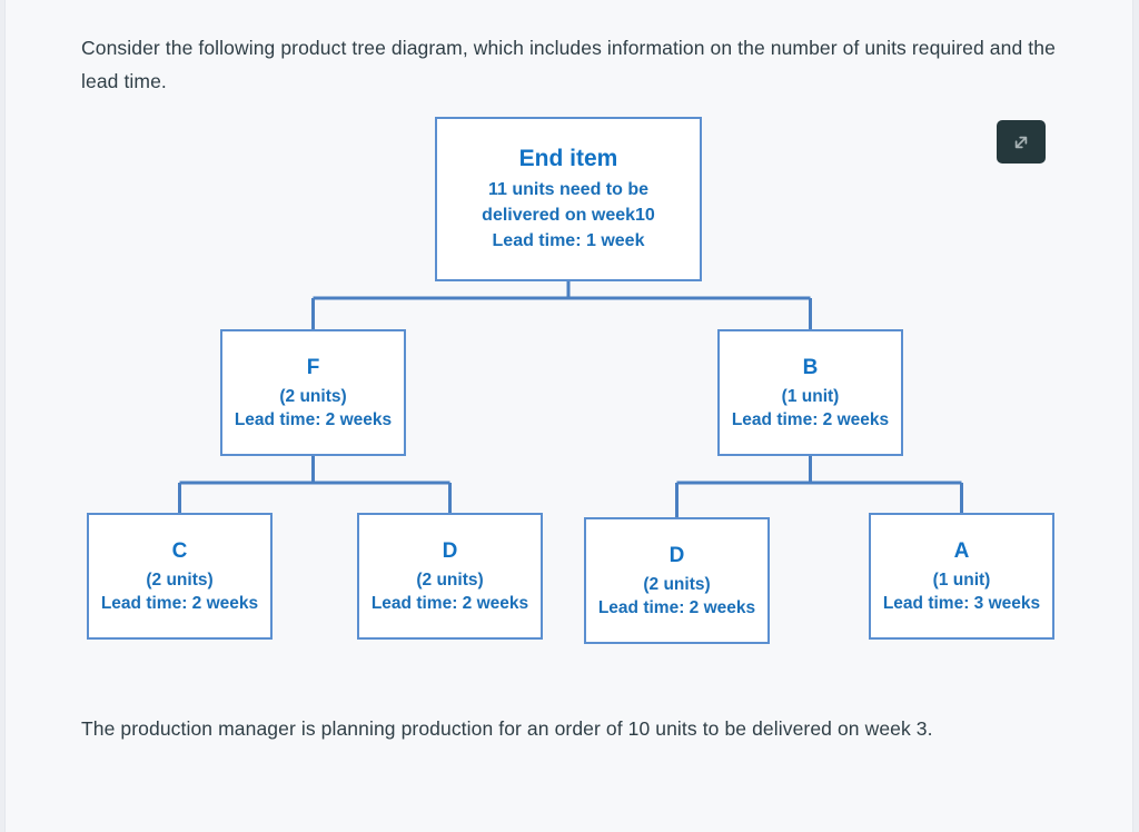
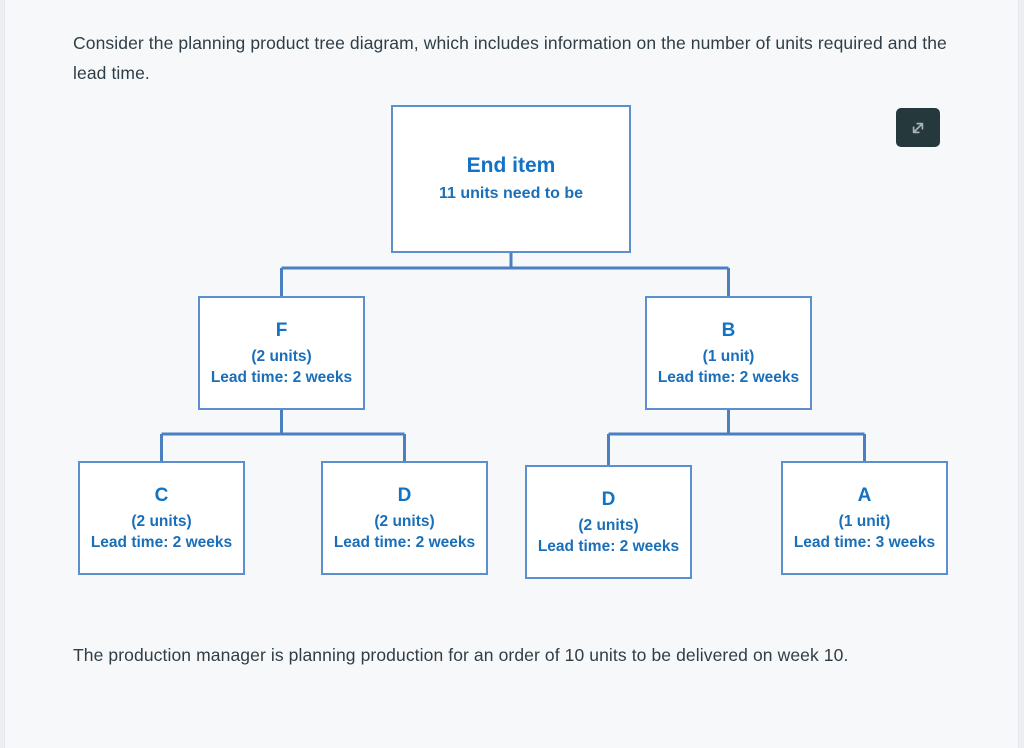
- Consider the following product tree diagram, which includes information on the number of units required and the lead time.
+ Consider the planning product tree diagram, which includes information on the number of units required and the lead time.
  End item
  11 units need to be
- delivered on week10
- Lead time: 1 week
  F
  (2 units)
  Lead time: 2 weeks
  B
  (1 unit)
  Lead time: 2 weeks
  C
  (2 units)
  Lead time: 2 weeks
  D
  (2 units)
  Lead time: 2 weeks
  D
  (2 units)
  Lead time: 2 weeks
  A
  (1 unit)
  Lead time: 3 weeks
- The production manager is planning production for an order of 10 units to be delivered on week 3.
+ The production manager is planning production for an order of 10 units to be delivered on week 10.
